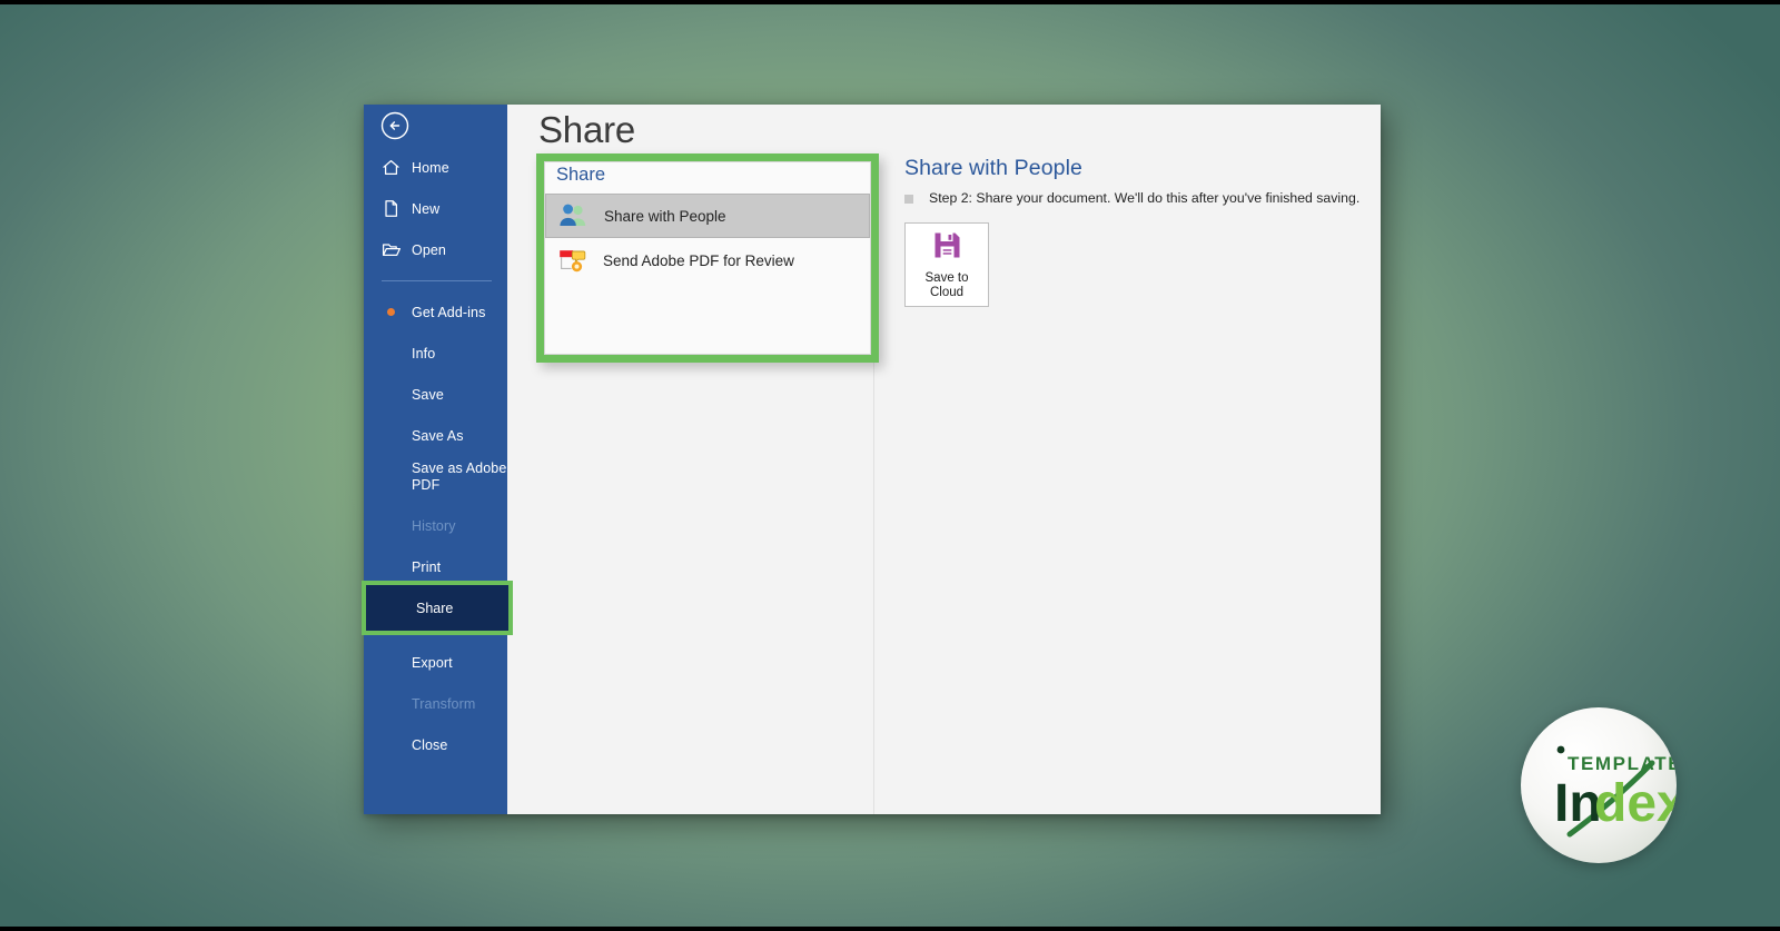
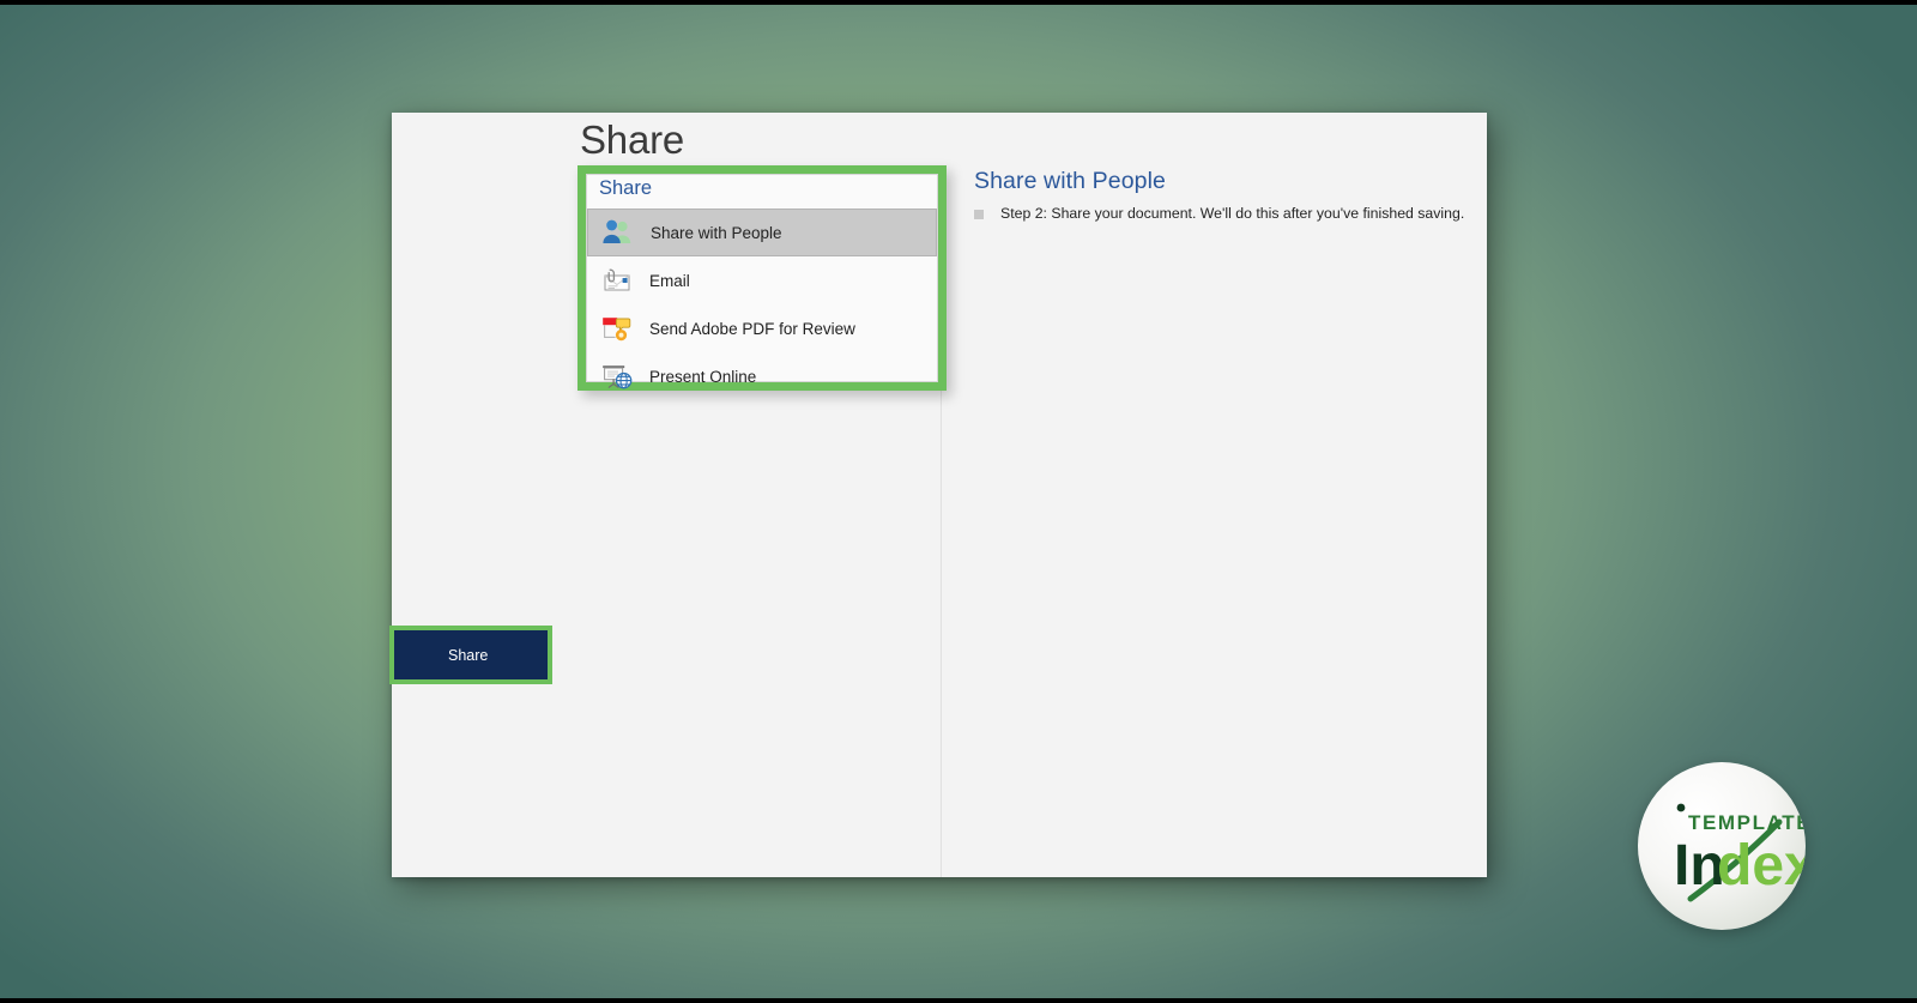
- Home
- New
- Open
- Get Add-ins
- Info
- Save
- Save As
- Save as Adobe PDF
- History
- Print
- Export
- Transform
- Close
  Share
  Share
  Share with People
  Step 2: Share your document. We'll do this after you've finished saving.
- Save to
- Cloud
  Share
  Share with People
+ Email
  Send Adobe PDF for Review
+ Present Online
  TEMPLATE
  In
  dex
